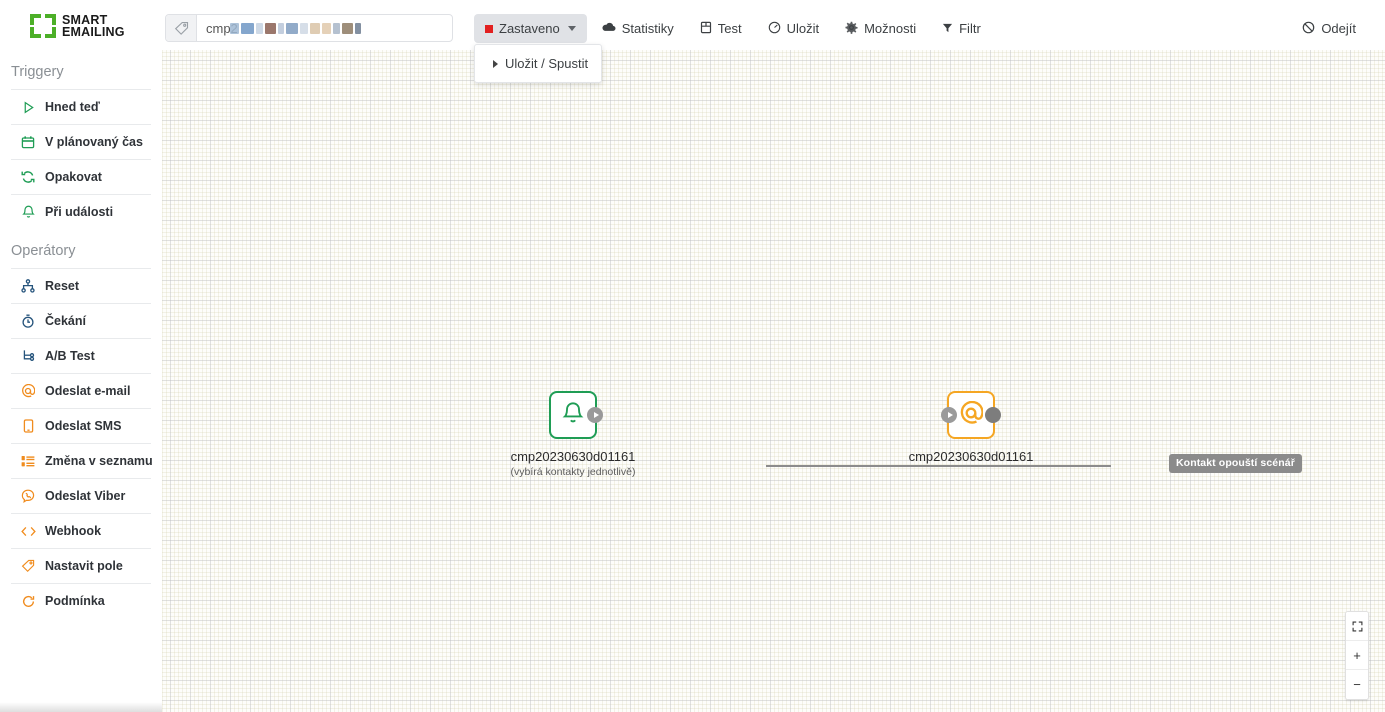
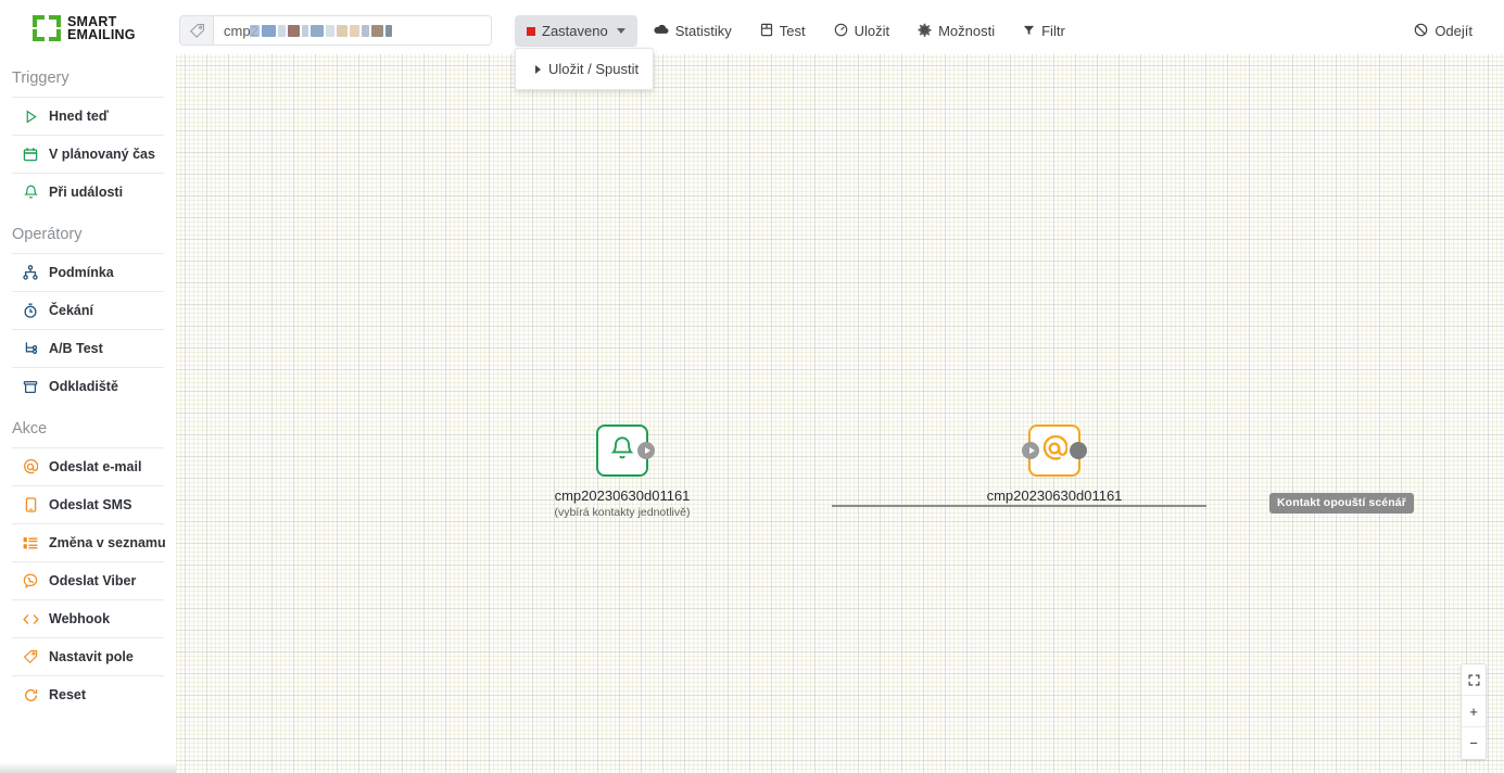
  SMART
  EMAILING
  cmp2
  Zastaveno
  Statistiky
  Test
  Uložit
  Možnosti
  Filtr
  Odejít
  Uložit / Spustit
  Triggery
  Hned teď
  V plánovaný čas
- Opakovat
  Při události
  Operátory
- Reset
+ Podmínka
  Čekání
  A/B Test
+ Odkladiště
+ Akce
  Odeslat e-mail
  Odeslat SMS
  Změna v seznamu
  Odeslat Viber
  Webhook
  Nastavit pole
- Podmínka
+ Reset
  cmp20230630d01161
  (vybírá kontakty jednotlivě)
  cmp20230630d01161
  Kontakt opouští scénář
  +
  −
